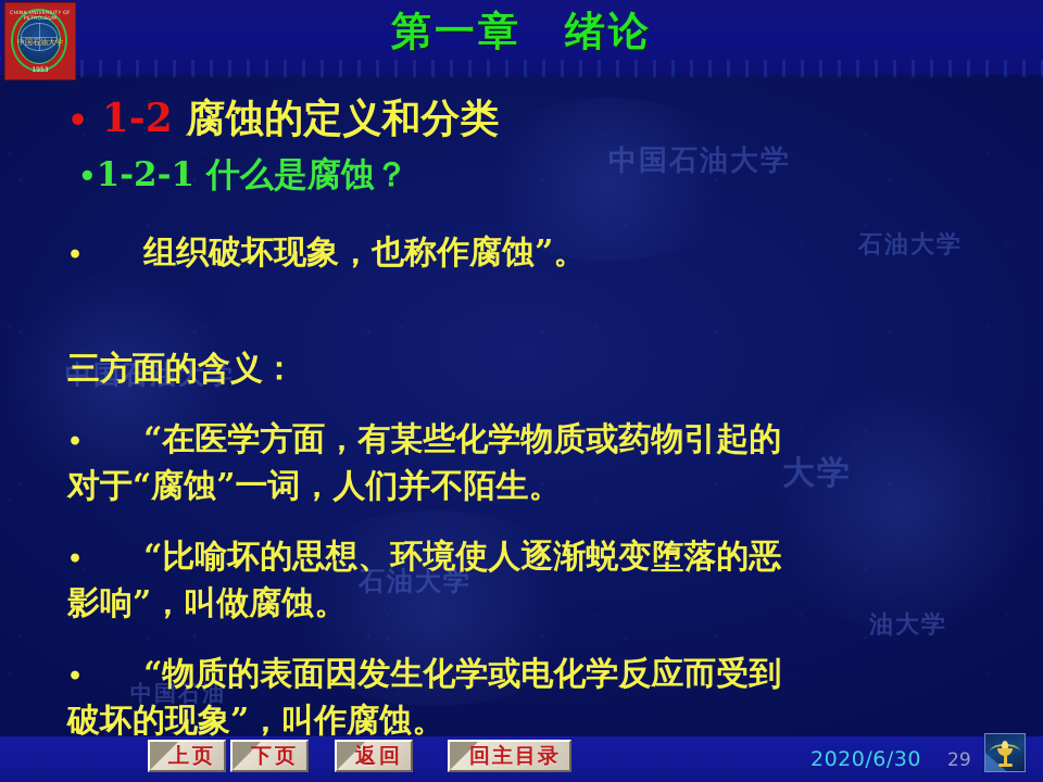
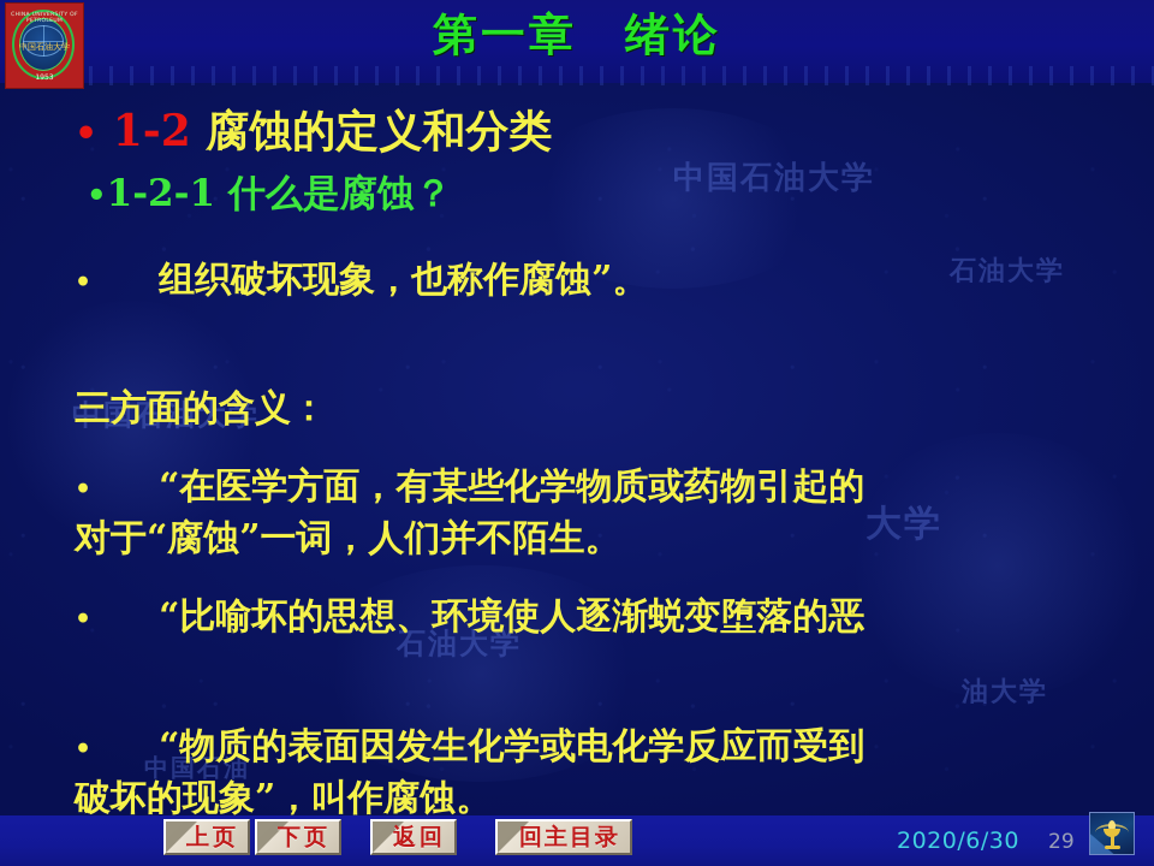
  中国石油大学
  石油大学
  中国石油大学
  大学
  石油大学
  油大学
  中国石油
  第一章 绪论
  中国石油大学
  • 1-2 腐蚀的定义和分类
  •1-2-1 什么是腐蚀？
  • 组织破坏现象，也称作腐蚀”。
  三方面的含义：
  • “在医学方面，有某些化学物质或药物引起的
  对于“腐蚀”一词，人们并不陌生。
  • “比喻坏的思想、环境使人逐渐蜕变堕落的恶
- 影响”，叫做腐蚀。
  • “物质的表面因发生化学或电化学反应而受到
  破坏的现象”，叫作腐蚀。
  上页
  下页
  返回
  回主目录
  2020/6/30
  29
